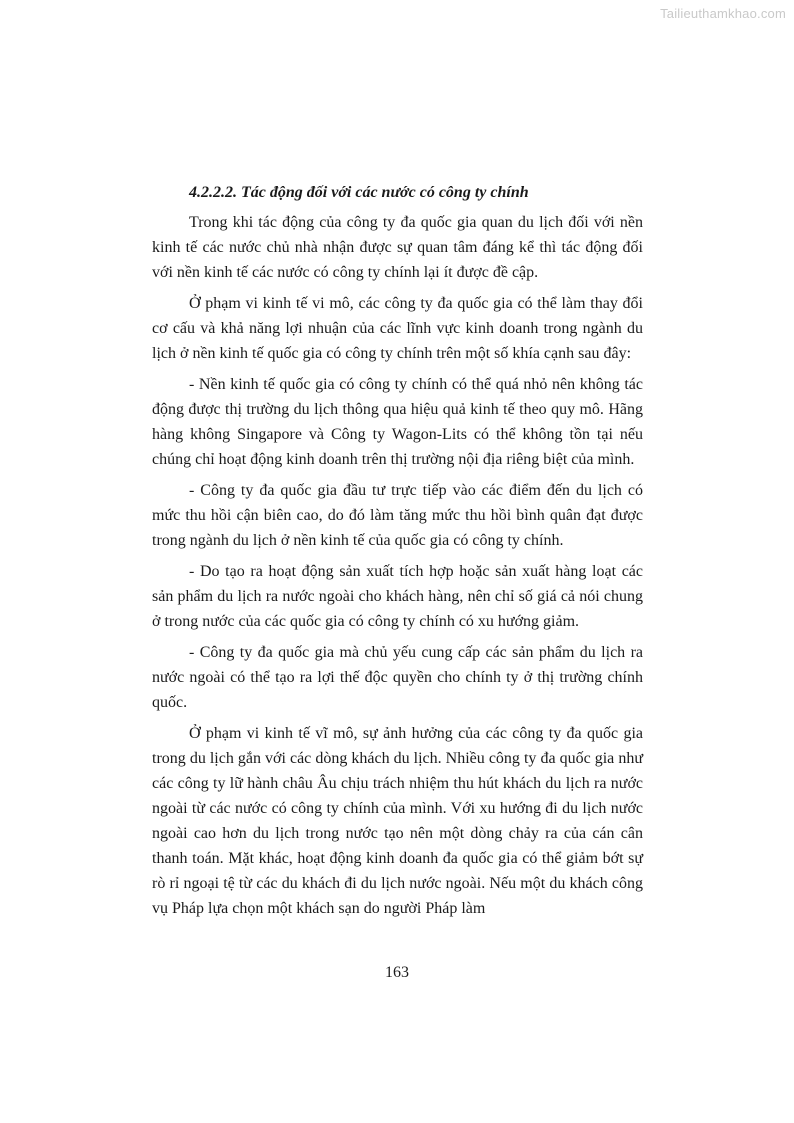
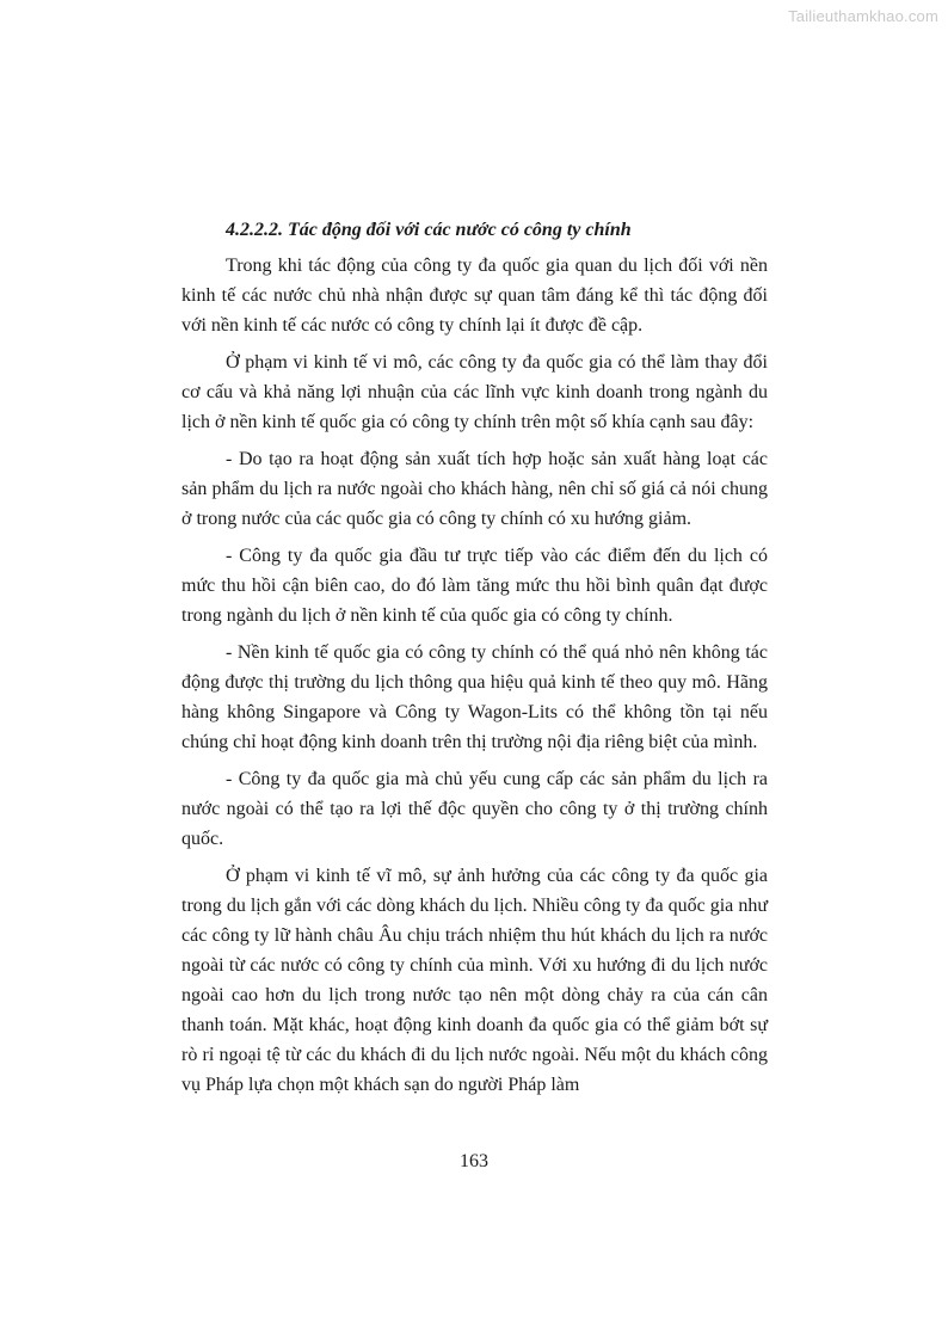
  Tailieuthamkhao.com
  4.2.2.2. Tác động đối với các nước có công ty chính
  Trong khi tác động của công ty đa quốc gia quan du lịch đối với nền kinh tế các nước chủ nhà nhận được sự quan tâm đáng kể thì tác động đối với nền kinh tế các nước có công ty chính lại ít được đề cập.
  Ở phạm vi kinh tế vi mô, các công ty đa quốc gia có thể làm thay đổi cơ cấu và khả năng lợi nhuận của các lĩnh vực kinh doanh trong ngành du lịch ở nền kinh tế quốc gia có công ty chính trên một số khía cạnh sau đây:
- - Nền kinh tế quốc gia có công ty chính có thể quá nhỏ nên không tác động được thị trường du lịch thông qua hiệu quả kinh tế theo quy mô. Hãng hàng không Singapore và Công ty Wagon-Lits có thể không tồn tại nếu chúng chỉ hoạt động kinh doanh trên thị trường nội địa riêng biệt của mình.
+ - Do tạo ra hoạt động sản xuất tích hợp hoặc sản xuất hàng loạt các sản phẩm du lịch ra nước ngoài cho khách hàng, nên chỉ số giá cả nói chung ở trong nước của các quốc gia có công ty chính có xu hướng giảm.
  - Công ty đa quốc gia đầu tư trực tiếp vào các điểm đến du lịch có mức thu hồi cận biên cao, do đó làm tăng mức thu hồi bình quân đạt được trong ngành du lịch ở nền kinh tế của quốc gia có công ty chính.
- - Do tạo ra hoạt động sản xuất tích hợp hoặc sản xuất hàng loạt các sản phẩm du lịch ra nước ngoài cho khách hàng, nên chỉ số giá cả nói chung ở trong nước của các quốc gia có công ty chính có xu hướng giảm.
+ - Nền kinh tế quốc gia có công ty chính có thể quá nhỏ nên không tác động được thị trường du lịch thông qua hiệu quả kinh tế theo quy mô. Hãng hàng không Singapore và Công ty Wagon-Lits có thể không tồn tại nếu chúng chỉ hoạt động kinh doanh trên thị trường nội địa riêng biệt của mình.
- - Công ty đa quốc gia mà chủ yếu cung cấp các sản phẩm du lịch ra nước ngoài có thể tạo ra lợi thế độc quyền cho chính ty ở thị trường chính quốc.
+ - Công ty đa quốc gia mà chủ yếu cung cấp các sản phẩm du lịch ra nước ngoài có thể tạo ra lợi thế độc quyền cho công ty ở thị trường chính quốc.
  Ở phạm vi kinh tế vĩ mô, sự ảnh hưởng của các công ty đa quốc gia trong du lịch gắn với các dòng khách du lịch. Nhiều công ty đa quốc gia như các công ty lữ hành châu Âu chịu trách nhiệm thu hút khách du lịch ra nước ngoài từ các nước có công ty chính của mình. Với xu hướng đi du lịch nước ngoài cao hơn du lịch trong nước tạo nên một dòng chảy ra của cán cân thanh toán. Mặt khác, hoạt động kinh doanh đa quốc gia có thể giảm bớt sự rò rỉ ngoại tệ từ các du khách đi du lịch nước ngoài. Nếu một du khách công vụ Pháp lựa chọn một khách sạn do người Pháp làm
  163
